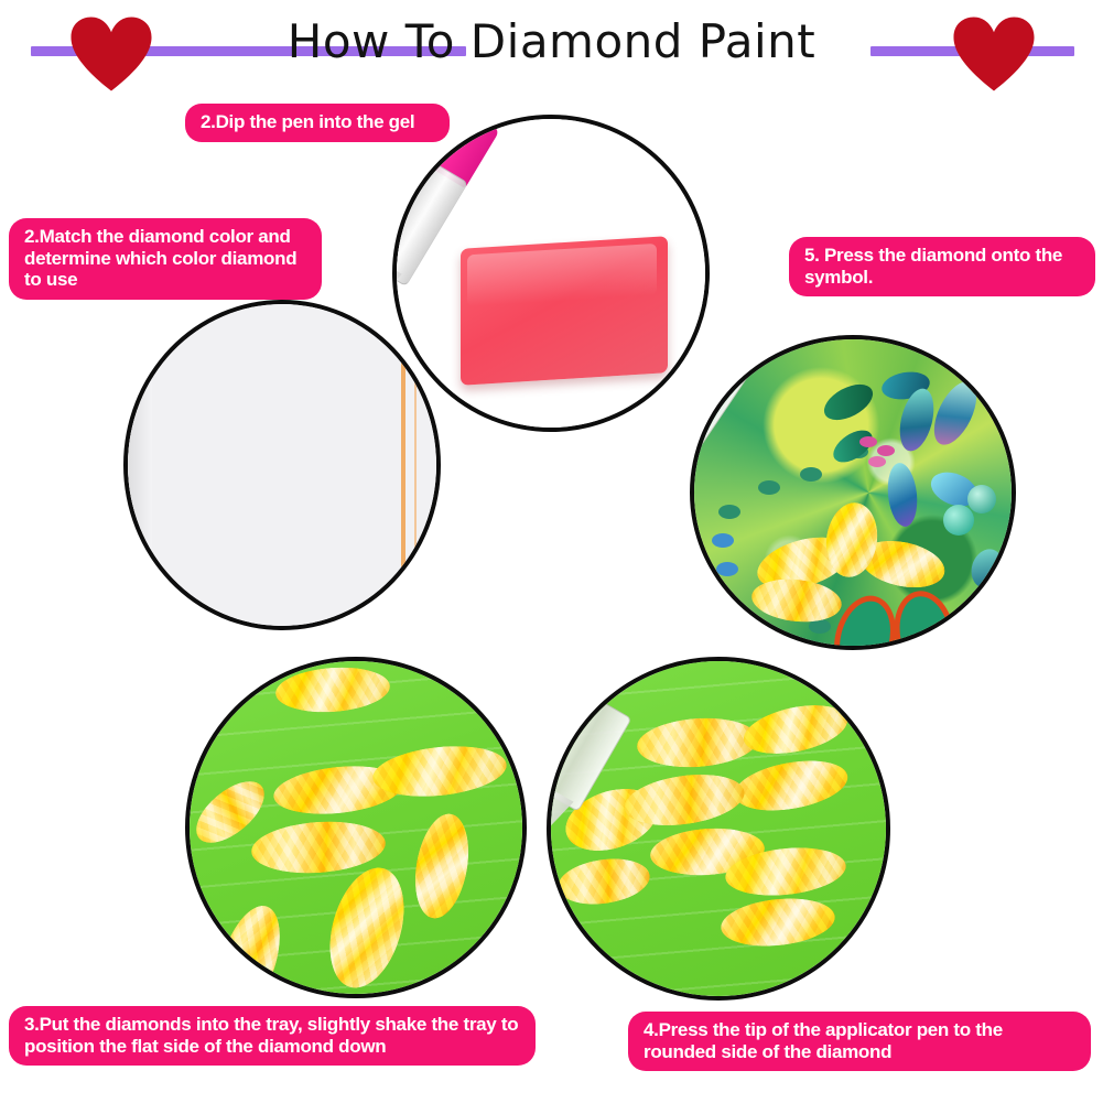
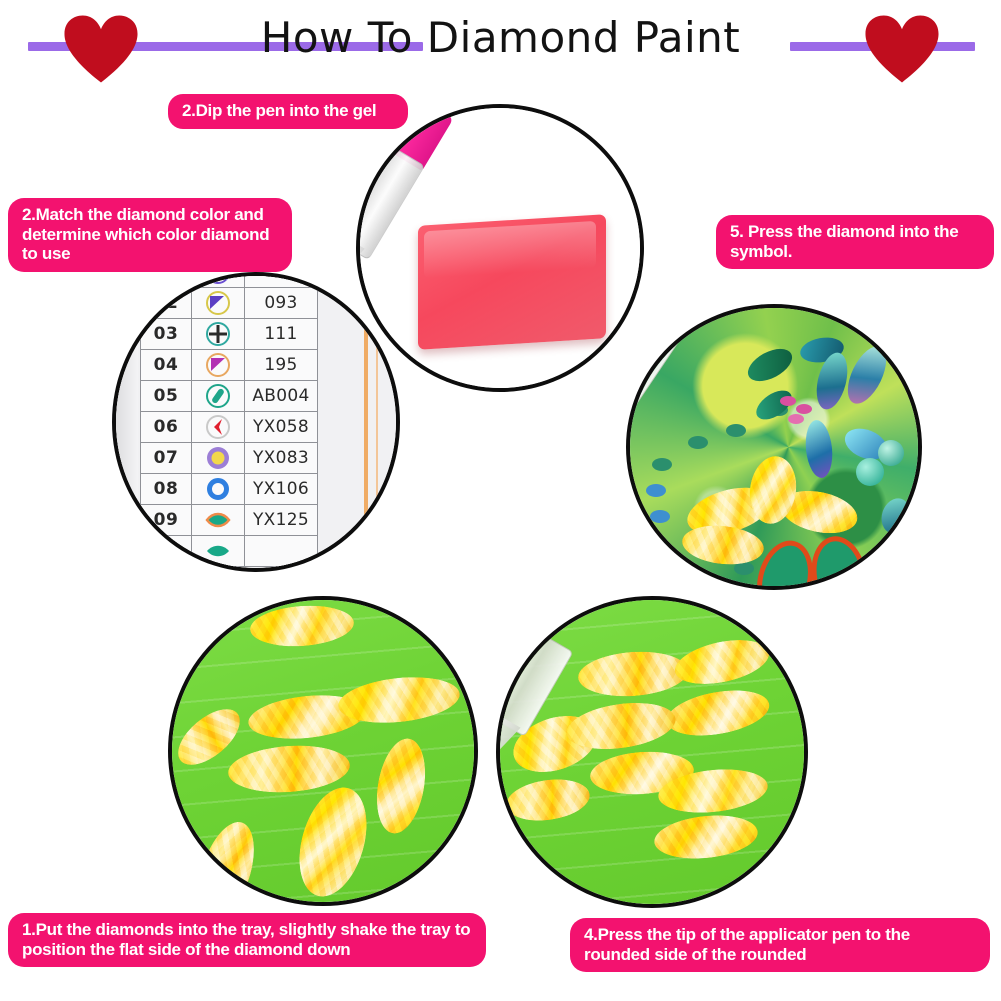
  How To Diamond Paint
+ 02		093
+ 03		111
+ 04		195
+ 05		AB004
+ 06		YX058
+ 07		YX083
+ 08		YX106
+ 09		YX125
  2.Dip the pen into the gel
  2.Match the diamond color and determine which color diamond to use
- 5. Press the diamond onto the symbol.
+ 5. Press the diamond into the symbol.
- 3.Put the diamonds into the tray, slightly shake the tray to position the flat side of the diamond down
+ 1.Put the diamonds into the tray, slightly shake the tray to position the flat side of the diamond down
- 4.Press the tip of the applicator pen to the rounded side of the diamond
+ 4.Press the tip of the applicator pen to the rounded side of the rounded
